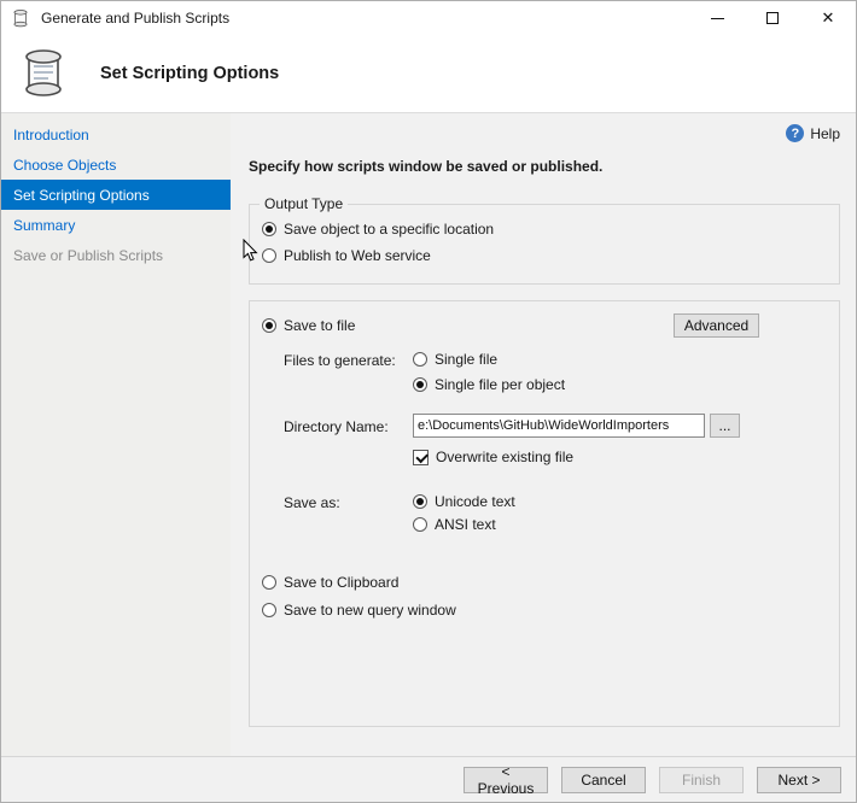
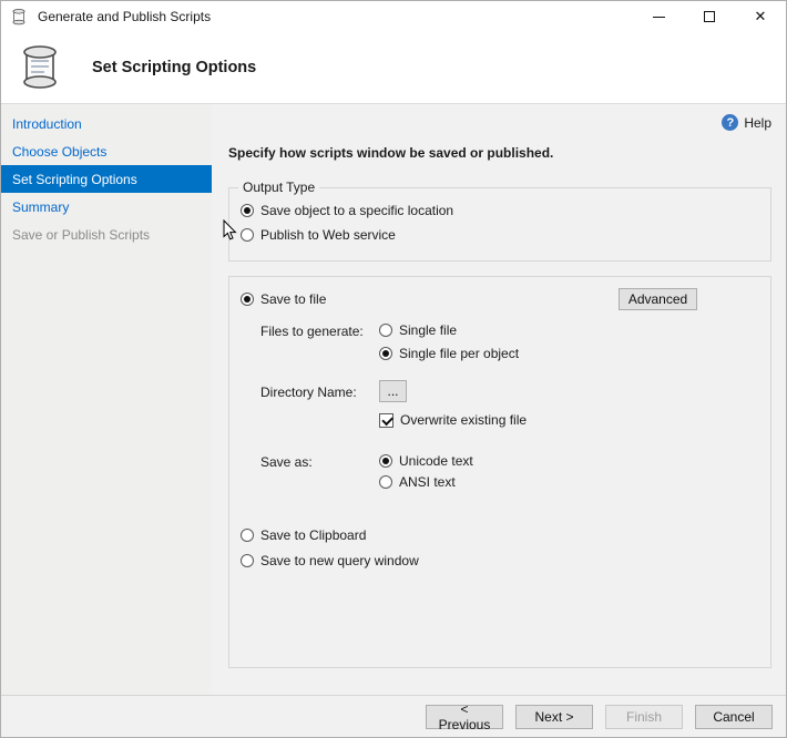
  Generate and Publish Scripts
  ✕
  Set Scripting Options
  Introduction
  Choose Objects
  Set Scripting Options
  Summary
  Save or Publish Scripts
  ?
  Help
  Specify how scripts window be saved or published.
  Output Type
  Save object to a specific location
  Publish to Web service
  Save to file
  Advanced
  Files to generate:
  Single file
  Single file per object
  Directory Name:
- e:\Documents\GitHub\WideWorldImporters
  ...
  Overwrite existing file
  Save as:
  Unicode text
  ANSI text
  Save to Clipboard
  Save to new query window
  < Previous
- Cancel
+ Next >
  Finish
- Next >
+ Cancel
